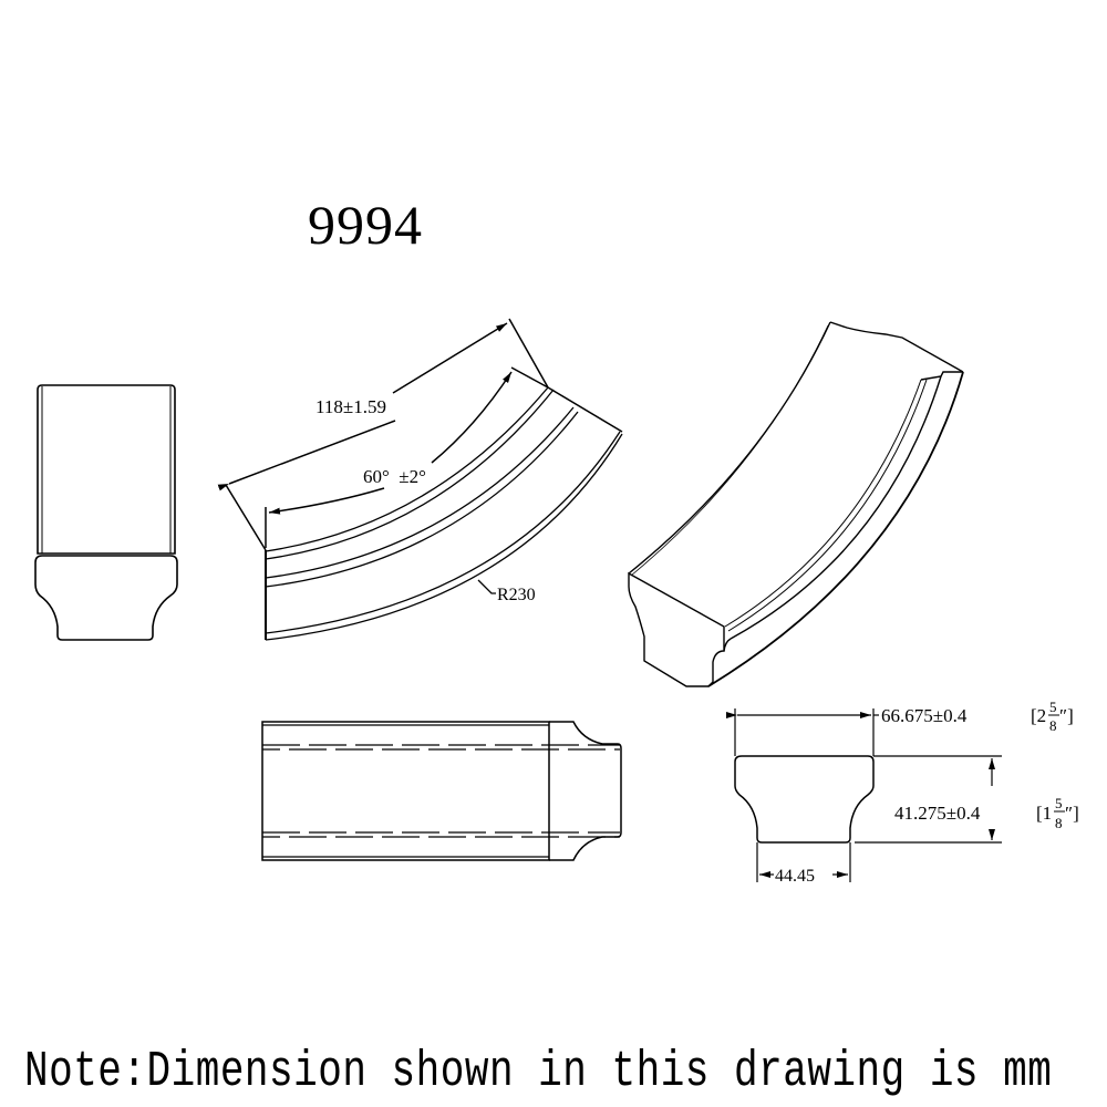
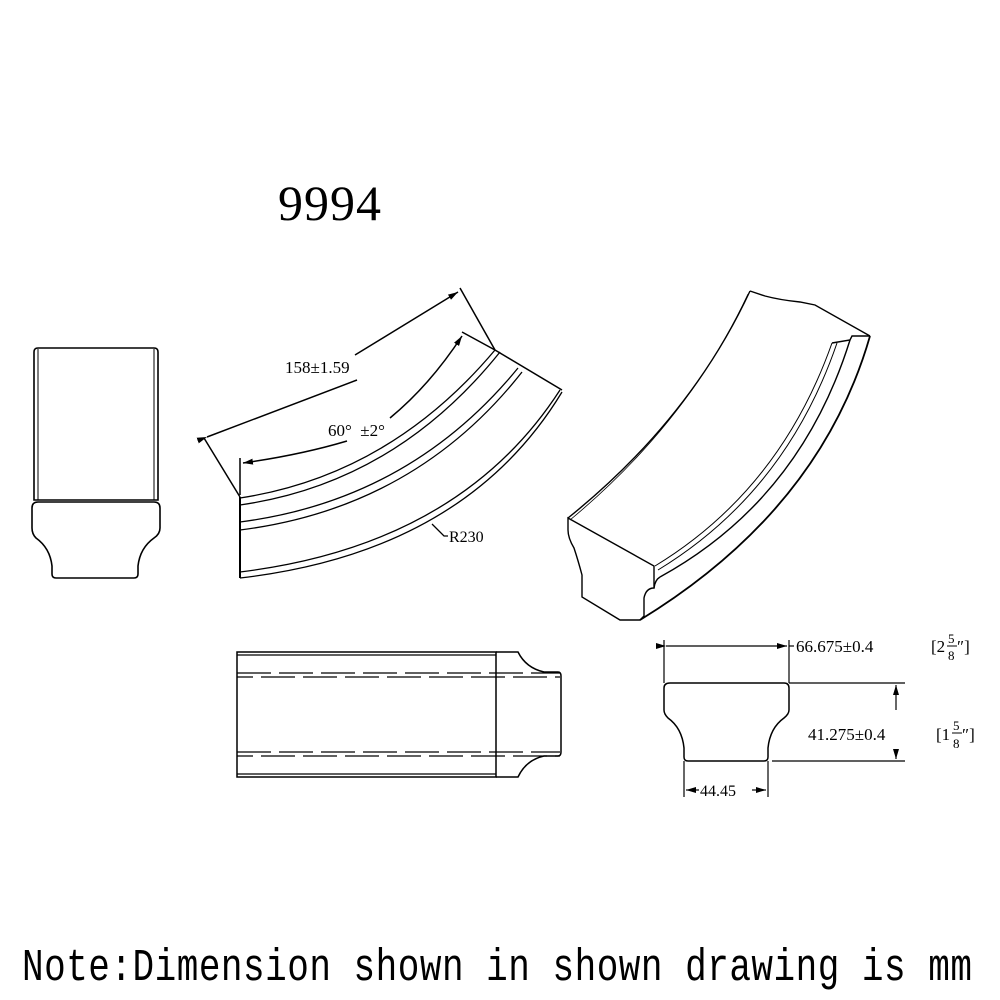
  9994
- 118±1.59
+ 158±1.59
  60° ±2°
  R230
  66.675±0.4
  [2
  5
  8
  ″]
  41.275±0.4
  [1
  5
  8
  ″]
  44.45
- Note:Dimension shown in this drawing is mm
+ Note:Dimension shown in shown drawing is mm
